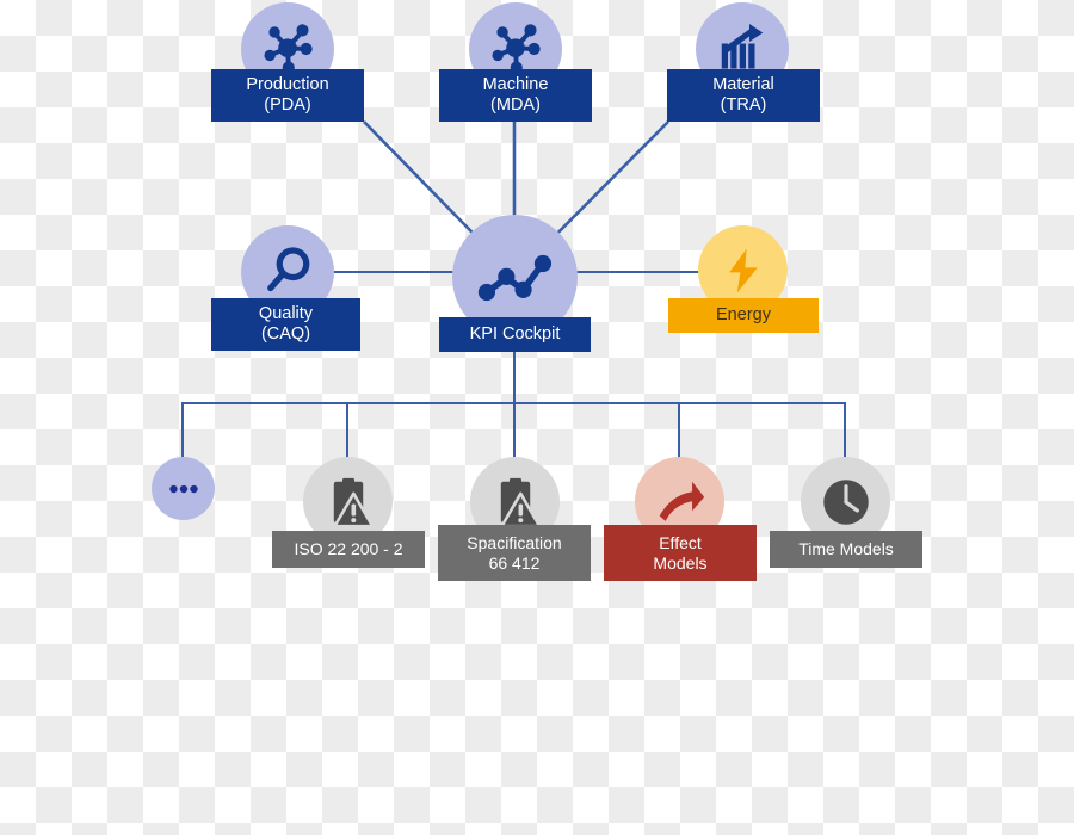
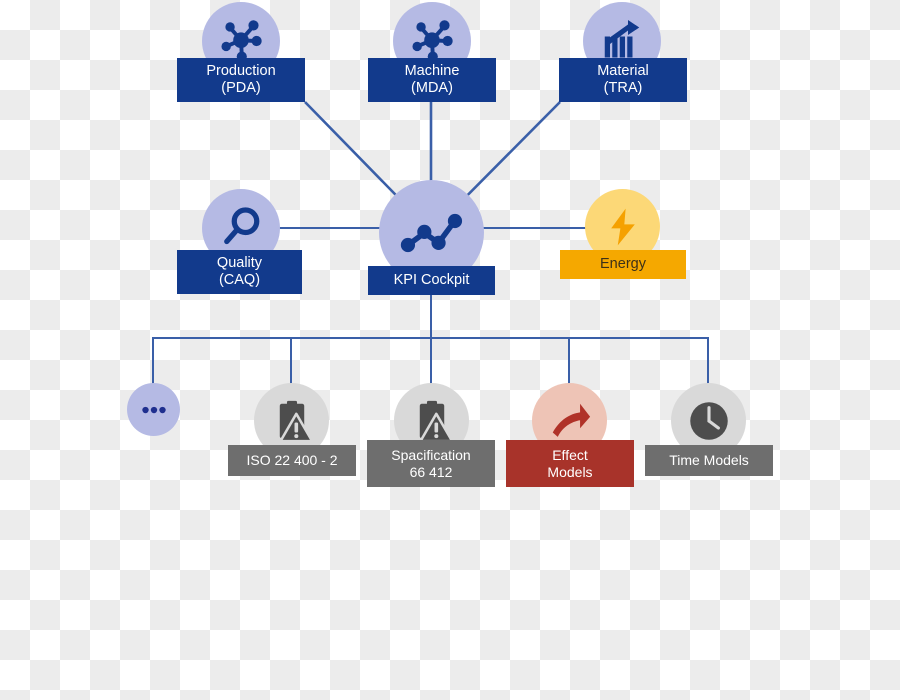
  Production
  (PDA)
  Machine
  (MDA)
  Material
  (TRA)
  Quality
  (CAQ)
  KPI Cockpit
  Energy
- ISO 22 200 - 2
+ ISO 22 400 - 2
  Spacification
  66 412
  Effect
  Models
  Time Models
